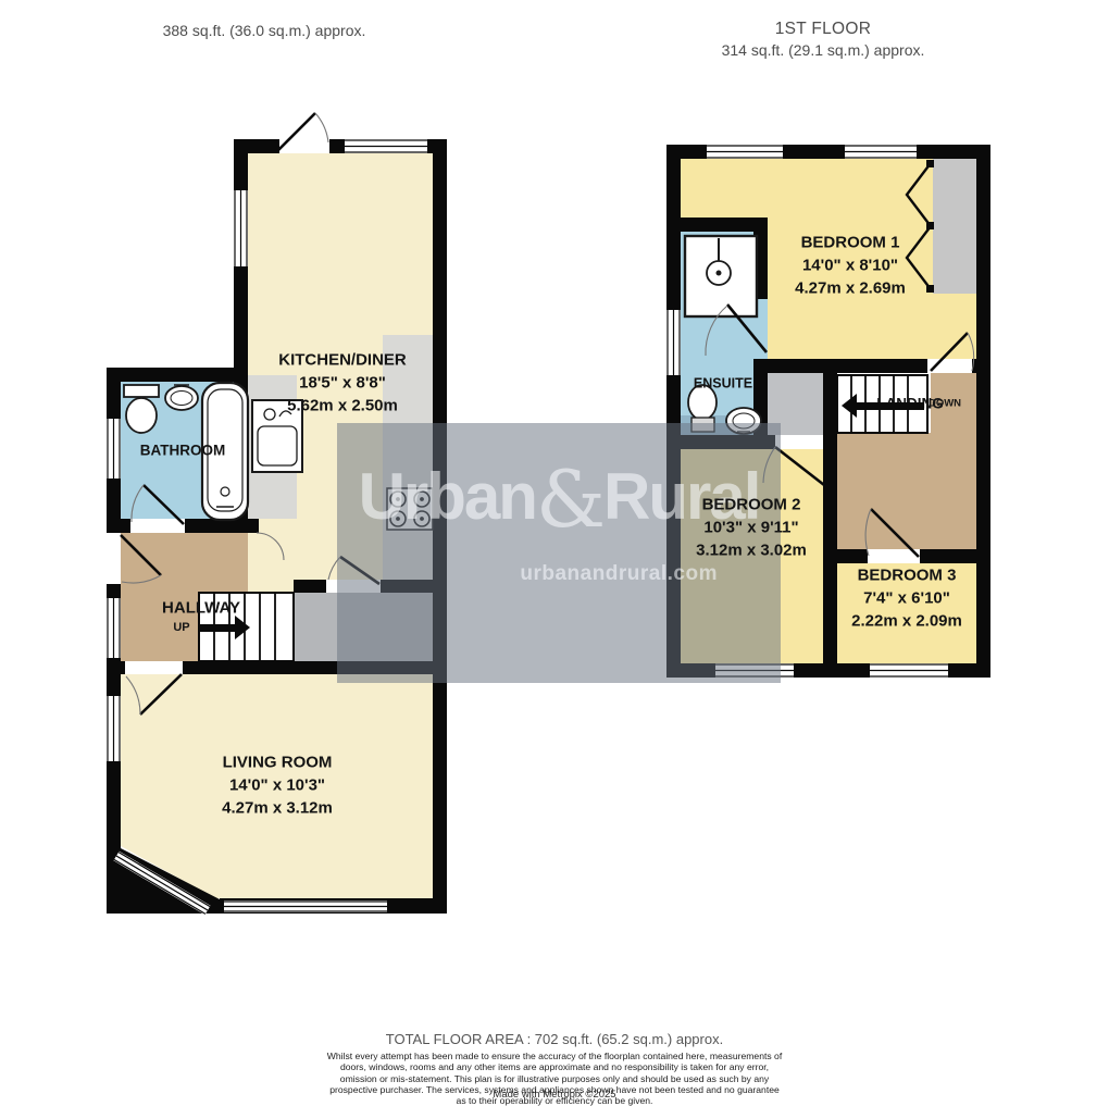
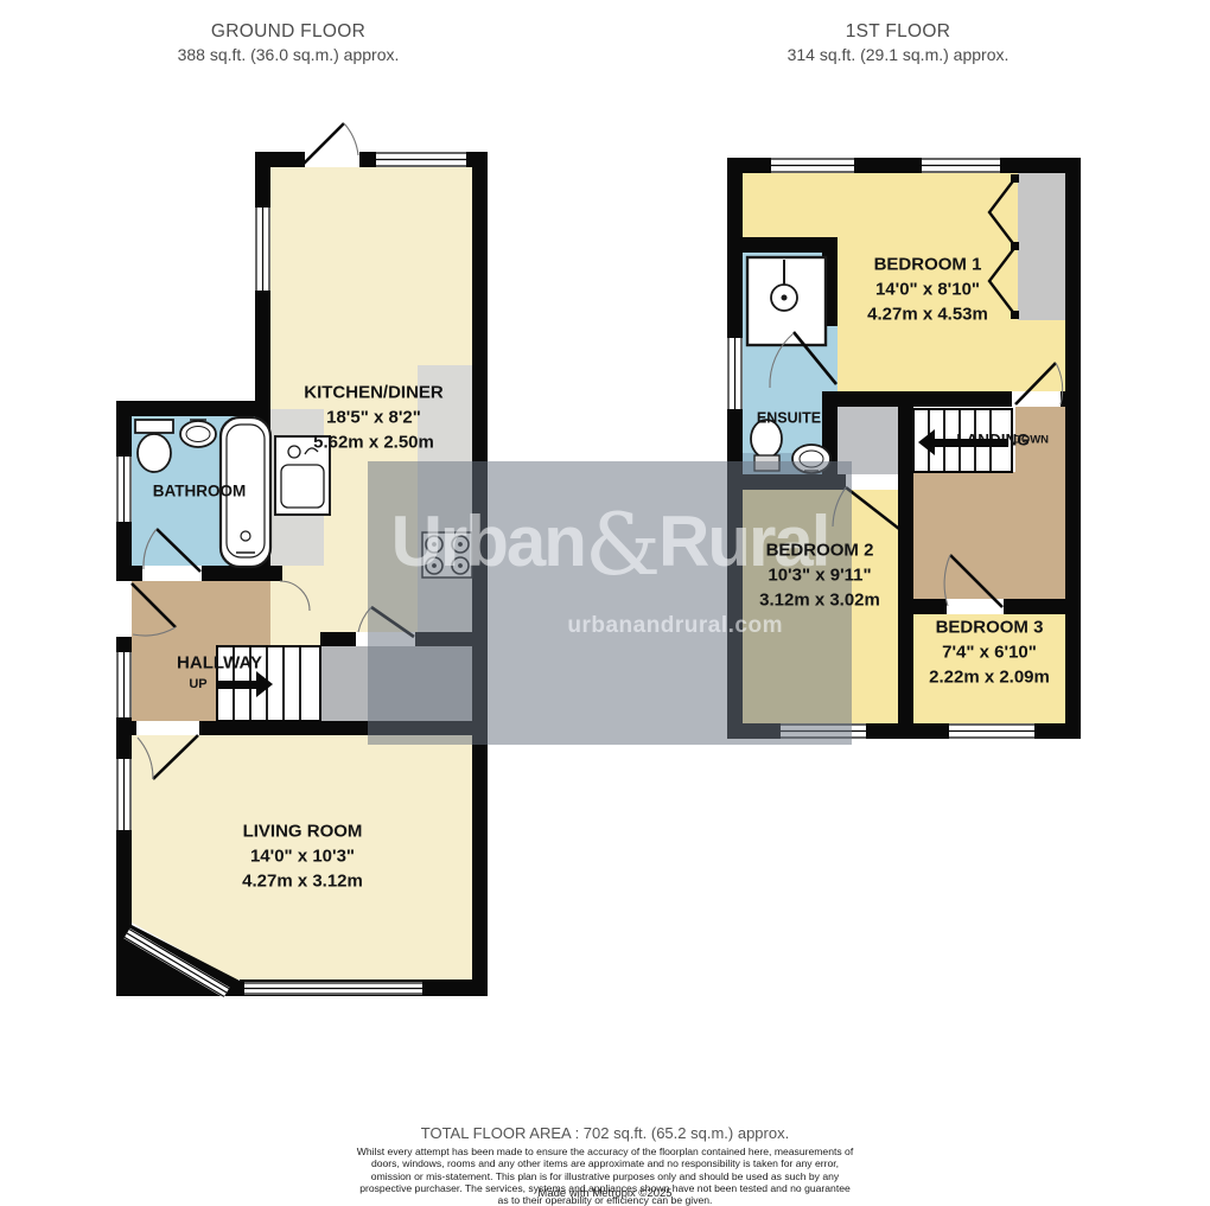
+ GROUND FLOOR
  388 sq.ft. (36.0 sq.m.) approx.
  1ST FLOOR
  314 sq.ft. (29.1 sq.m.) approx.
  Urban&Rural
  urbanandrural.com
  KITCHEN/DINER
- 18'5" x 8'8"
+ 18'5" x 8'2"
  5.62m x 2.50m
  BATHROOM
  HALLWAY
  UP
  LIVING ROOM
  14'0" x 10'3"
  4.27m x 3.12m
  BEDROOM 1
  14'0" x 8'10"
- 4.27m x 2.69m
+ 4.27m x 4.53m
  ENSUITE
  DOWN
  BEDROOM 2
  10'3" x 9'11"
  3.12m x 3.02m
  BEDROOM 3
  7'4" x 6'10"
  2.22m x 2.09m
  TOTAL FLOOR AREA : 702 sq.ft. (65.2 sq.m.) approx.
  Whilst every attempt has been made to ensure the accuracy of the floorplan contained here, measurements of doors, windows, rooms and any other items are approximate and no responsibility is taken for any error, omission or mis-statement. This plan is for illustrative purposes only and should be used as such by any prospective purchaser. The services, systems and appliances shown have not been tested and no guarantee as to their operability or efficiency can be given.
  Made with Metropix ©2025
